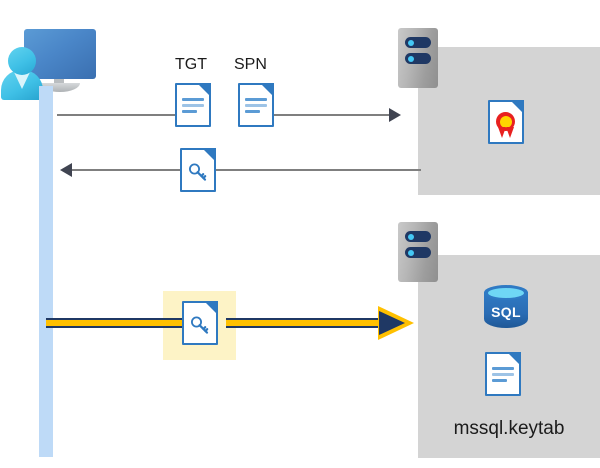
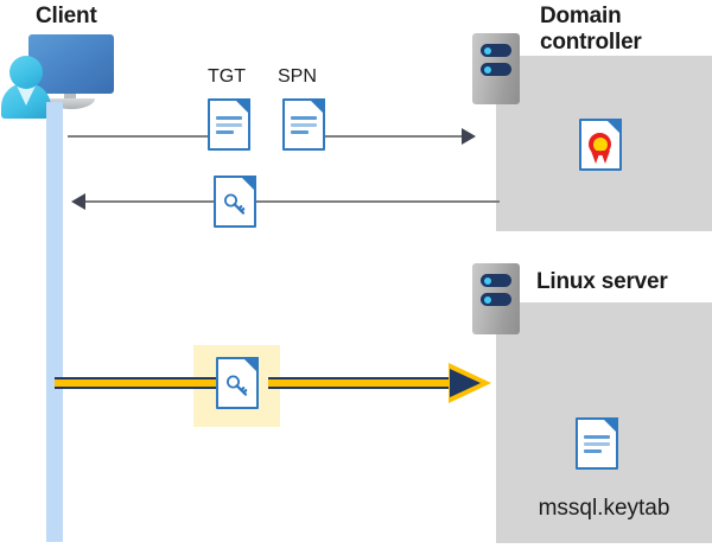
+ Client
+ Domain controller
+ Linux server
  TGT
  SPN
- SQL
  mssql.keytab
